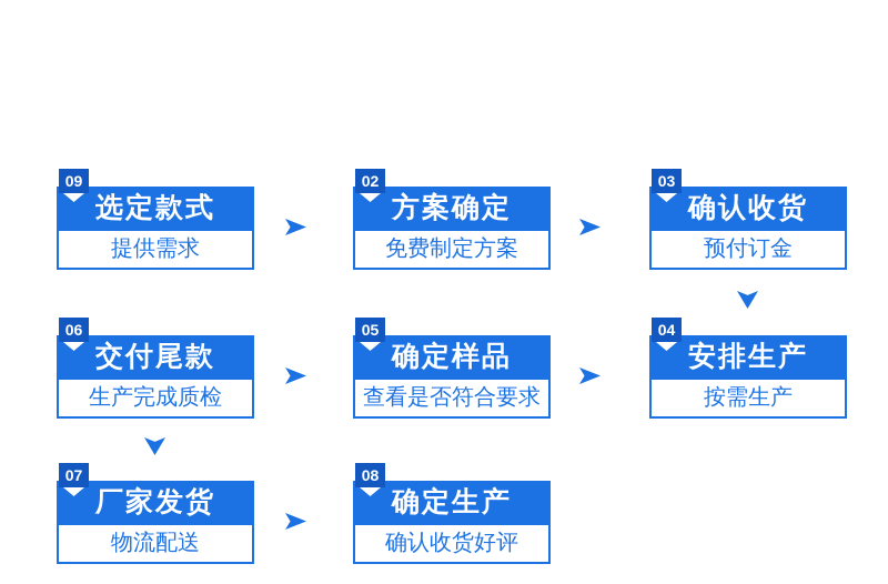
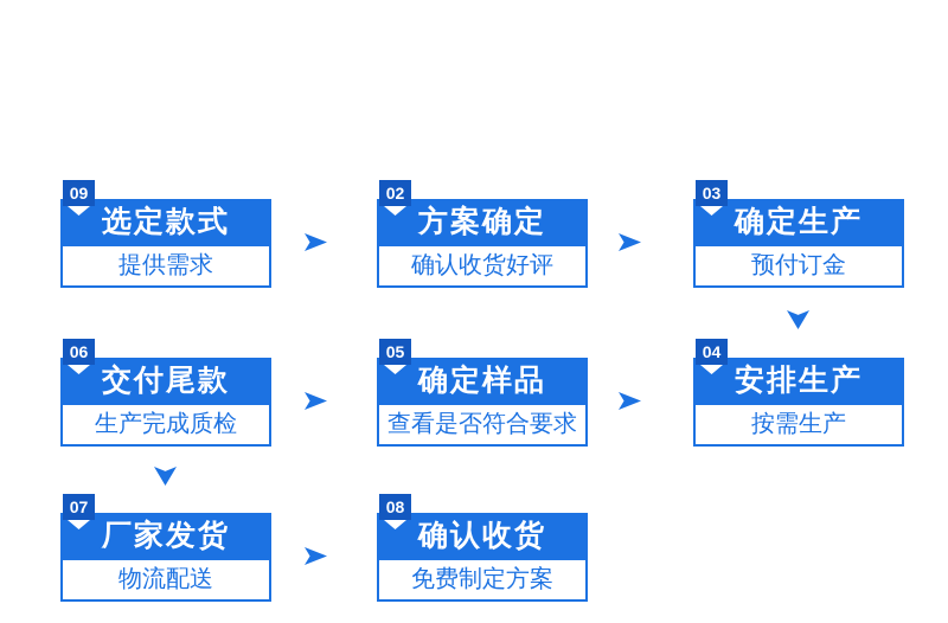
  09
  选定款式
  提供需求
  02
  方案确定
- 免费制定方案
+ 确认收货好评
  03
- 确认收货
+ 确定生产
  预付订金
  06
  交付尾款
  生产完成质检
  05
  确定样品
  查看是否符合要求
  04
  安排生产
  按需生产
  07
  厂家发货
  物流配送
  08
- 确定生产
+ 确认收货
- 确认收货好评
+ 免费制定方案
